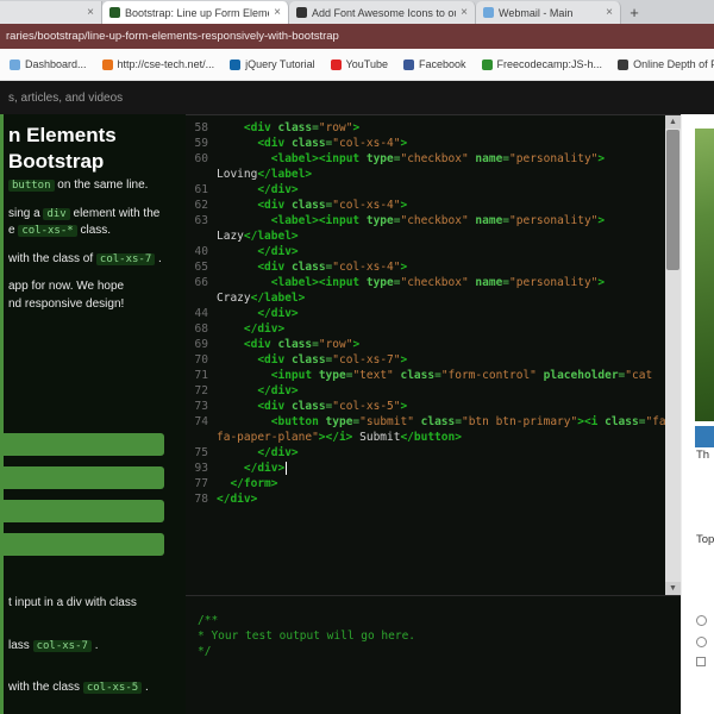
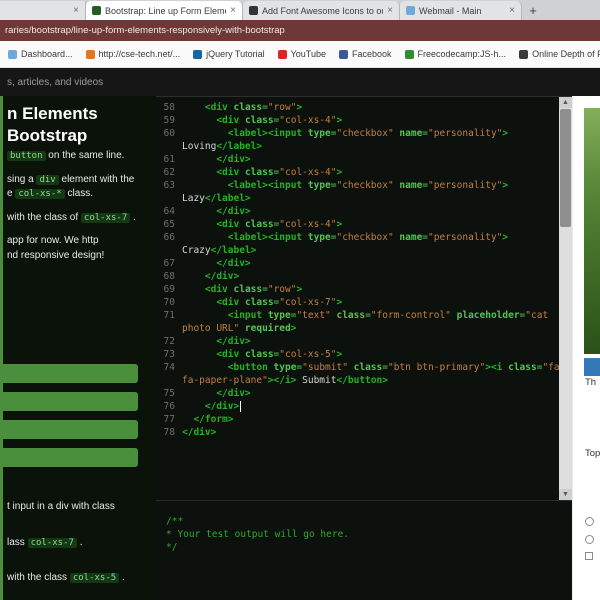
  ×
  Bootstrap: Line up Form Elem
  ×
  Add Font Awesome Icons to o
  ×
  Webmail - Main
  ×
  +
  raries/bootstrap/line-up-form-elements-responsively-with-bootstrap
  Dashboard...
  http://cse-tech.net/...
  jQuery Tutorial
  YouTube
  Facebook
  Freecodecamp:JS-h...
  s, articles, and videos
  n Elements
  Bootstrap
  button on the same line.
  sing a div element with the
  e col-xs-* class.
  with the class of col-xs-7 .
- app for now. We hope
+ app for now. We http
  nd responsive design!
  t input in a div with class
  lass col-xs-7 .
  with the class col-xs-5 .
  58
  <div class="row">
  59
  <div class="col-xs-4">
  60
  <label><input type="checkbox" name="personality">
  Loving</label>
  61
  </div>
  62
  <div class="col-xs-4">
  63
  <label><input type="checkbox" name="personality">
  Lazy</label>
- 40
+ 64
  </div>
  65
  <div class="col-xs-4">
  66
  <label><input type="checkbox" name="personality">
  Crazy</label>
- 44
+ 67
  </div>
  68
  </div>
  69
  <div class="row">
  70
  <div class="col-xs-7">
  71
  <input type="text" class="form-control" placeholder="cat
+ photo URL" required>
  72
  </div>
  73
  <div class="col-xs-5">
  74
  <button type="submit" class="btn btn-primary"><i class="fa
  fa-paper-plane"></i> Submit</button>
  75
  </div>
- 93
+ 76
  </div>
  77
  </form>
  78
  </div>
  /**
  * Your test output will go here.
  */
  Th
  Top
